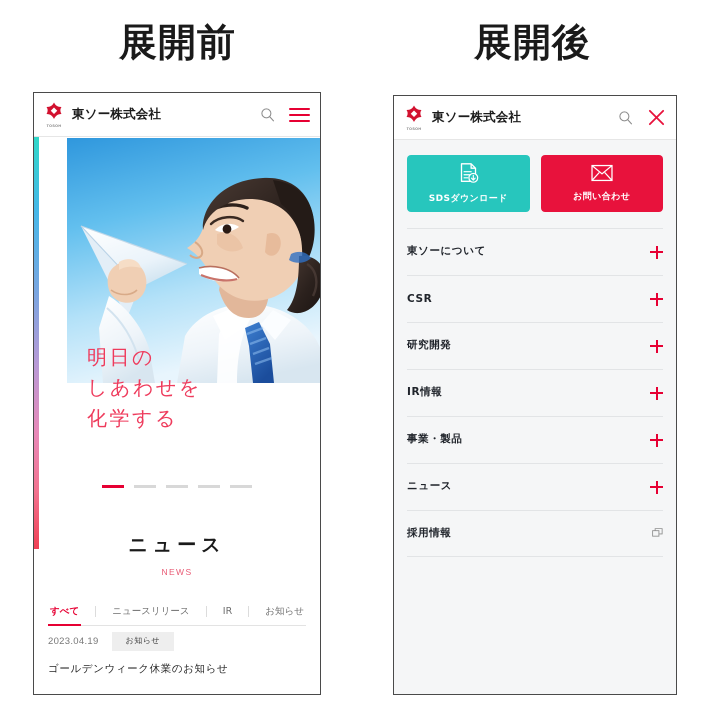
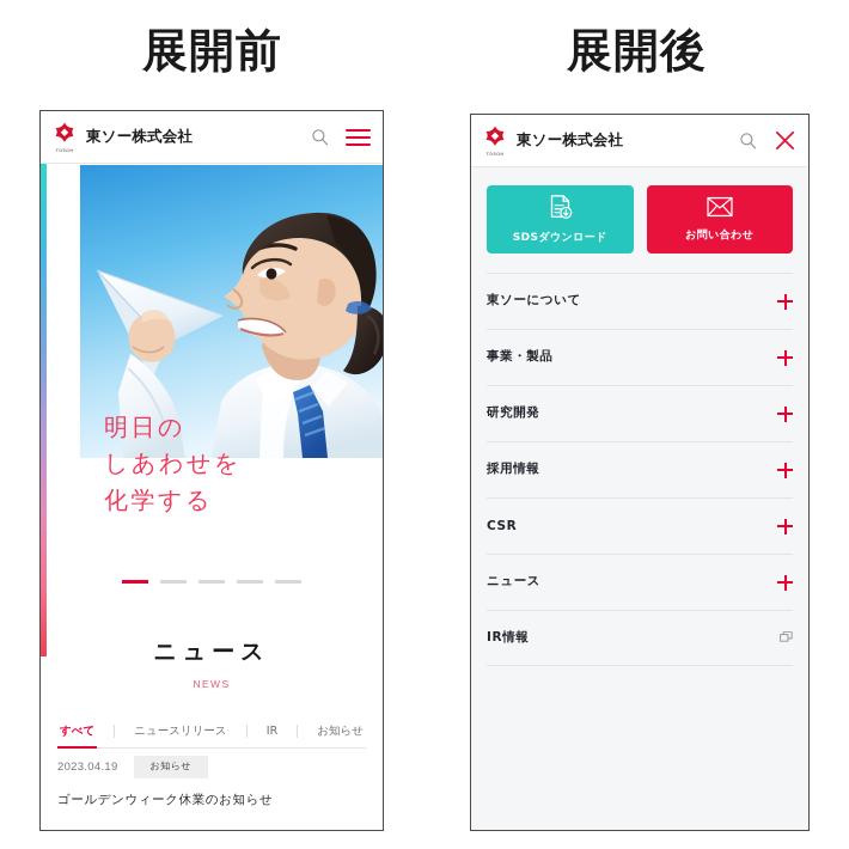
  展開前
  展開後
  東ソー株式会社
  明日の
  しあわせを
  化学する
  ニュース
  NEWS
  すべて
  ニュースリリース
  IR
  お知らせ
  2023.04.19
  お知らせ
  ゴールデンウィーク休業のお知らせ
  東ソー株式会社
  SDSダウンロード
  お問い合わせ
  東ソーについて
- CSR
+ 事業・製品
  研究開発
- IR情報
+ 採用情報
- 事業・製品
+ CSR
  ニュース
- 採用情報
+ IR情報
